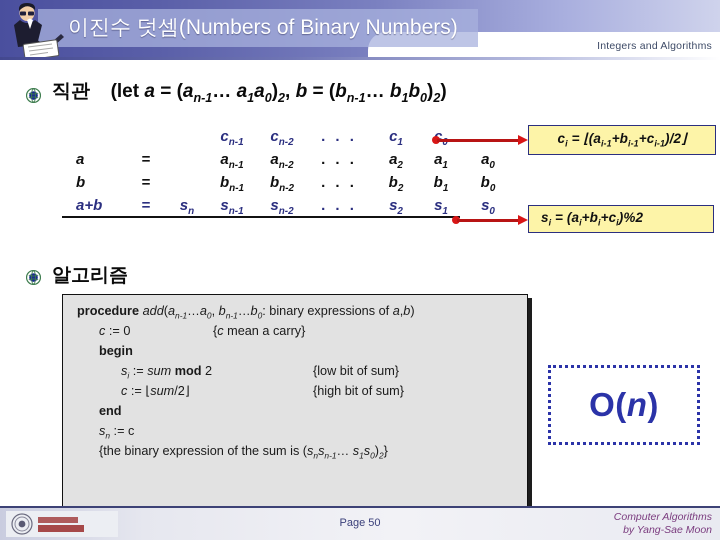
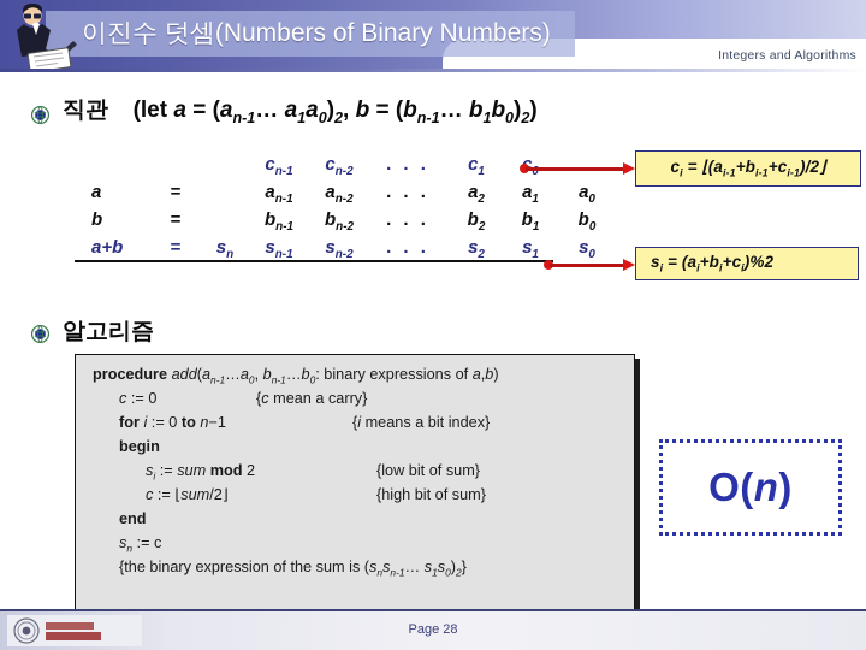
  이진수 덧셈(Numbers of Binary Numbers)
  Integers and Algorithms
  직관 (let a = (an-1… a1a0)2, b = (bn-1… b1b0)2)
  			cn-1	cn-2	. . .	c1	0
  a	=		an-1	an-2	. . .	a2	a1	a0
  b	=		bn-1	bn-2	. . .	b2	b1	b0
  a+b	=	sn	sn-1	sn-2	. . .	s2	s1	s0
  ci = ⌊(ai-1+bi-1+ci-1)/2⌋
  si = (ai+bi+ci)%2
  알고리즘
  procedure add(an-1…a0, bn-1…b0: binary expressions of a,b)
  c := 0
  {c mean a carry}
+ for i := 0 to n−1
+ {i means a bit index}
  begin
  si := sum mod 2
  {low bit of sum}
  c := ⌊sum/2⌋
  {high bit of sum}
  end
  sn := c
  {the binary expression of the sum is (snsn-1… s1s0)2}
  O(n)
- Page 50
+ Page 28
- Computer Algorithms
- by Yang-Sae Moon
